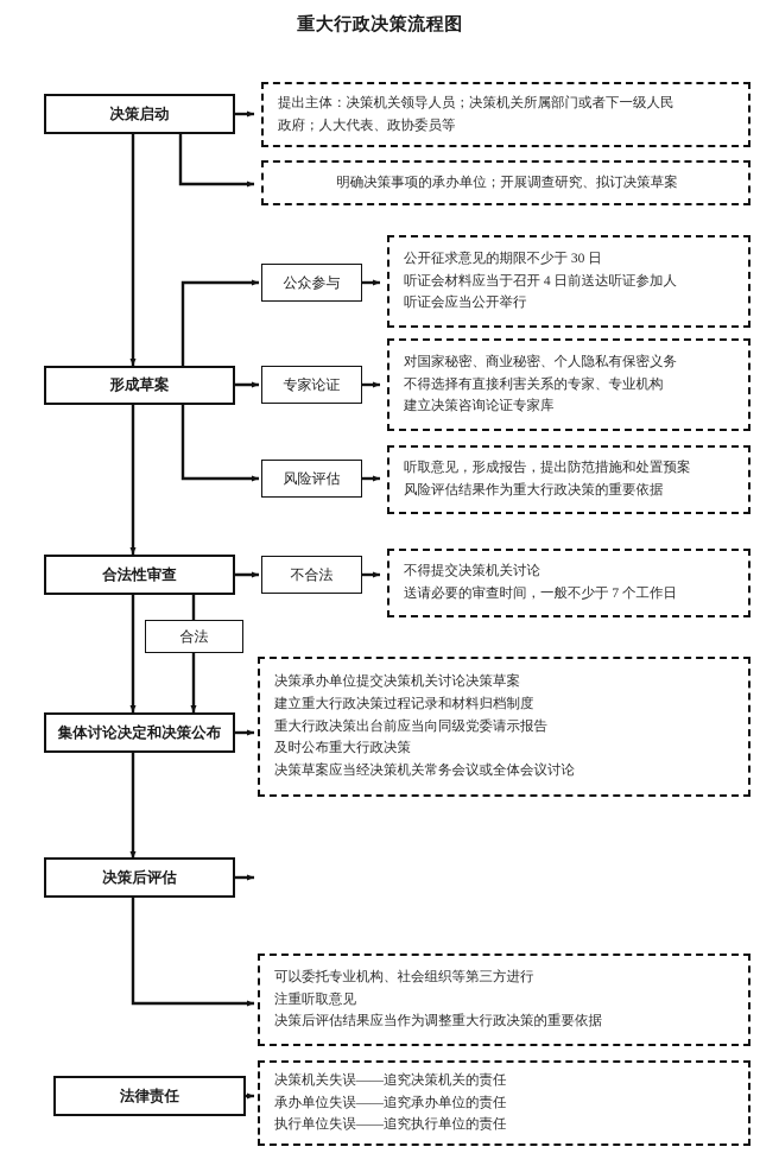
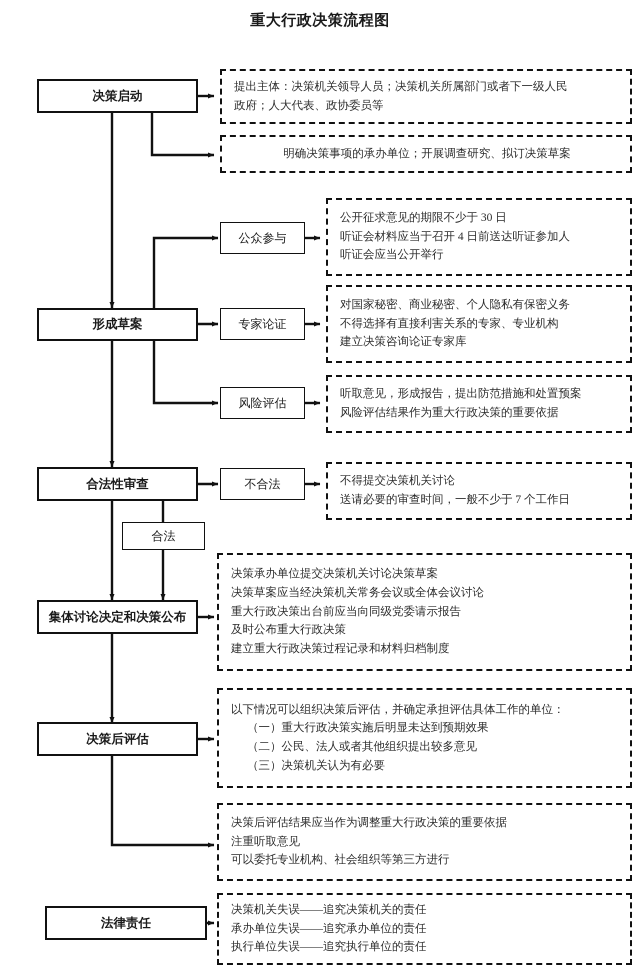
  重大行政决策流程图
  决策启动
  形成草案
  公众参与
  专家论证
  风险评估
  合法性审查
  不合法
  合法
  集体讨论决定和决策公布
  决策后评估
  法律责任
  提出主体：决策机关领导人员；决策机关所属部门或者下一级人民
  政府；人大代表、政协委员等
  明确决策事项的承办单位；开展调查研究、拟订决策草案
  公开征求意见的期限不少于 30 日
  听证会材料应当于召开 4 日前送达听证参加人
  听证会应当公开举行
  对国家秘密、商业秘密、个人隐私有保密义务
  不得选择有直接利害关系的专家、专业机构
  建立决策咨询论证专家库
  听取意见，形成报告，提出防范措施和处置预案
  风险评估结果作为重大行政决策的重要依据
  不得提交决策机关讨论
  送请必要的审查时间，一般不少于 7 个工作日
  决策承办单位提交决策机关讨论决策草案
- 建立重大行政决策过程记录和材料归档制度
+ 决策草案应当经决策机关常务会议或全体会议讨论
  重大行政决策出台前应当向同级党委请示报告
  及时公布重大行政决策
- 决策草案应当经决策机关常务会议或全体会议讨论
+ 建立重大行政决策过程记录和材料归档制度
+ 以下情况可以组织决策后评估，并确定承担评估具体工作的单位：
+ （一）重大行政决策实施后明显未达到预期效果
+ （二）公民、法人或者其他组织提出较多意见
+ （三）决策机关认为有必要
- 可以委托专业机构、社会组织等第三方进行
+ 决策后评估结果应当作为调整重大行政决策的重要依据
  注重听取意见
- 决策后评估结果应当作为调整重大行政决策的重要依据
+ 可以委托专业机构、社会组织等第三方进行
  决策机关失误——追究决策机关的责任
  承办单位失误——追究承办单位的责任
  执行单位失误——追究执行单位的责任
